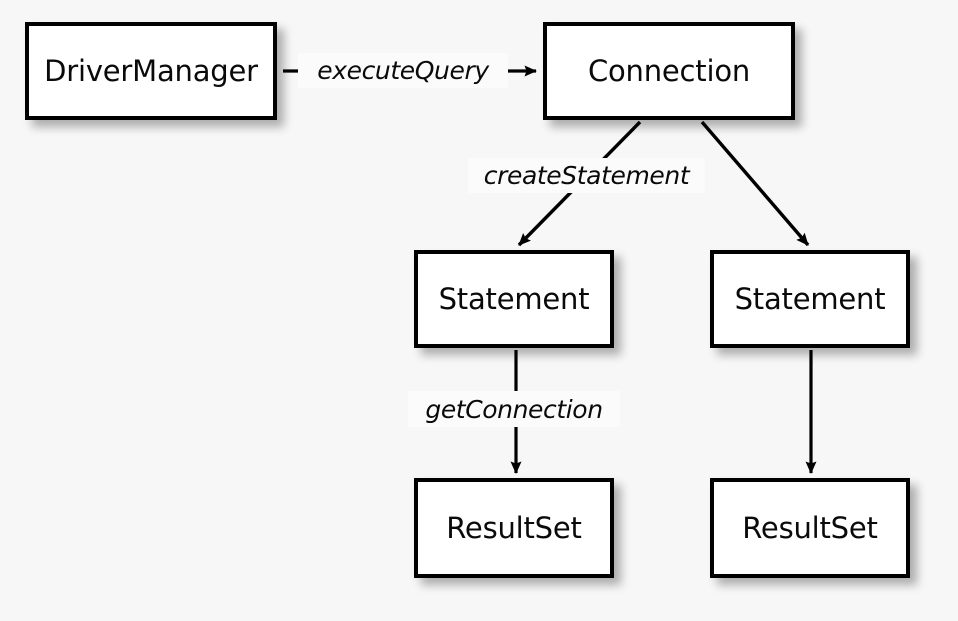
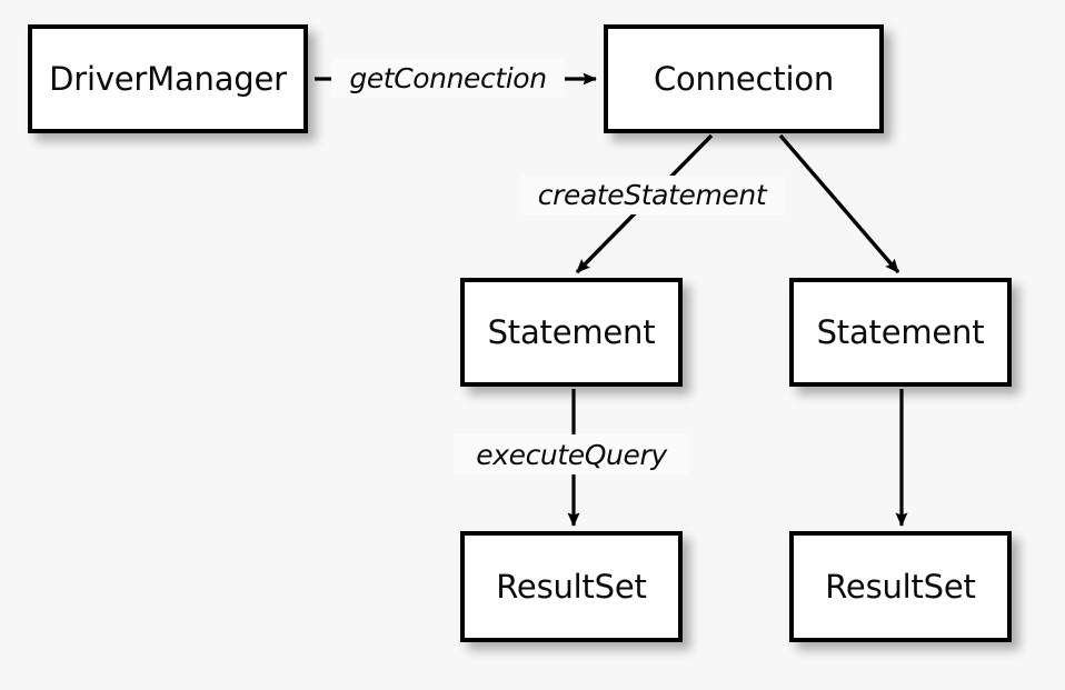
  DriverManager
  Connection
  Statement
  Statement
  ResultSet
  ResultSet
- executeQuery
+ getConnection
  createStatement
- getConnection
+ executeQuery
